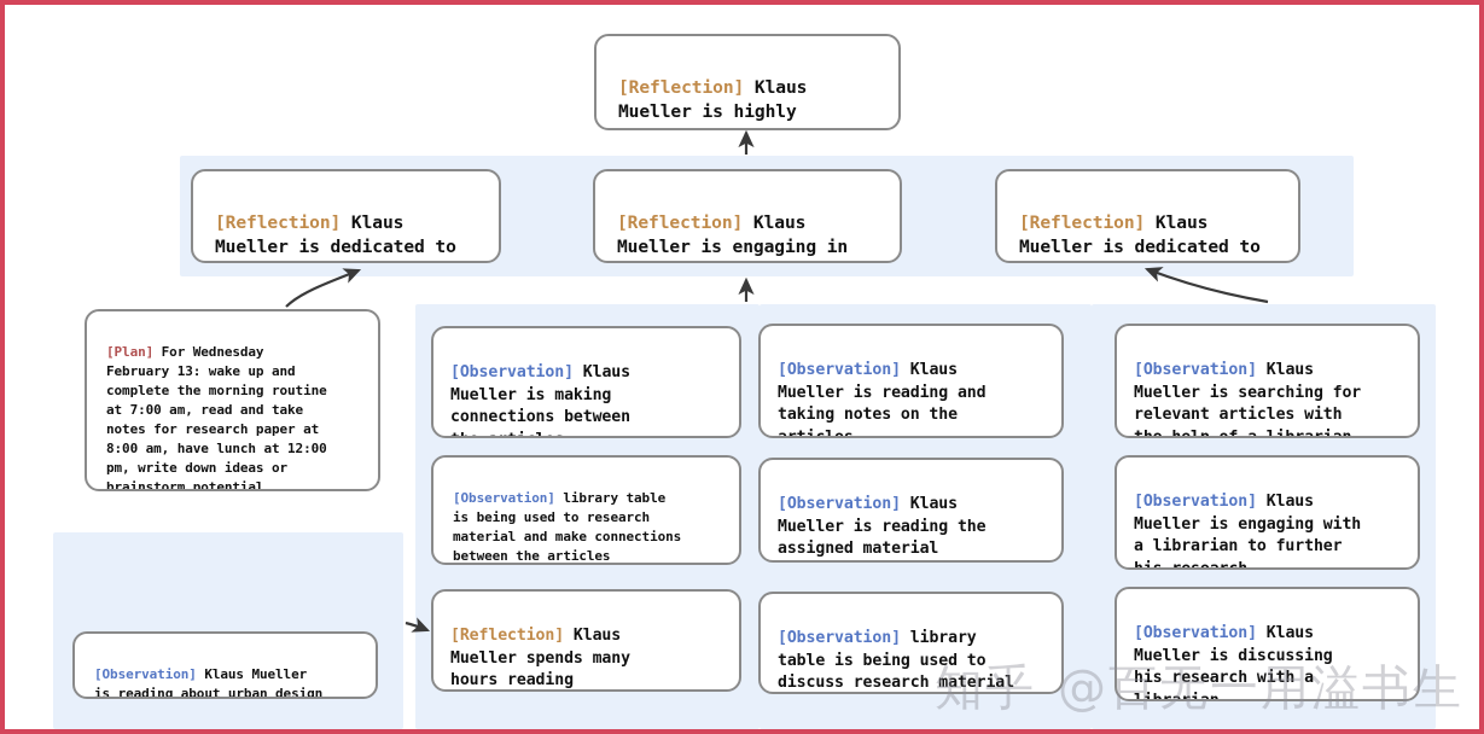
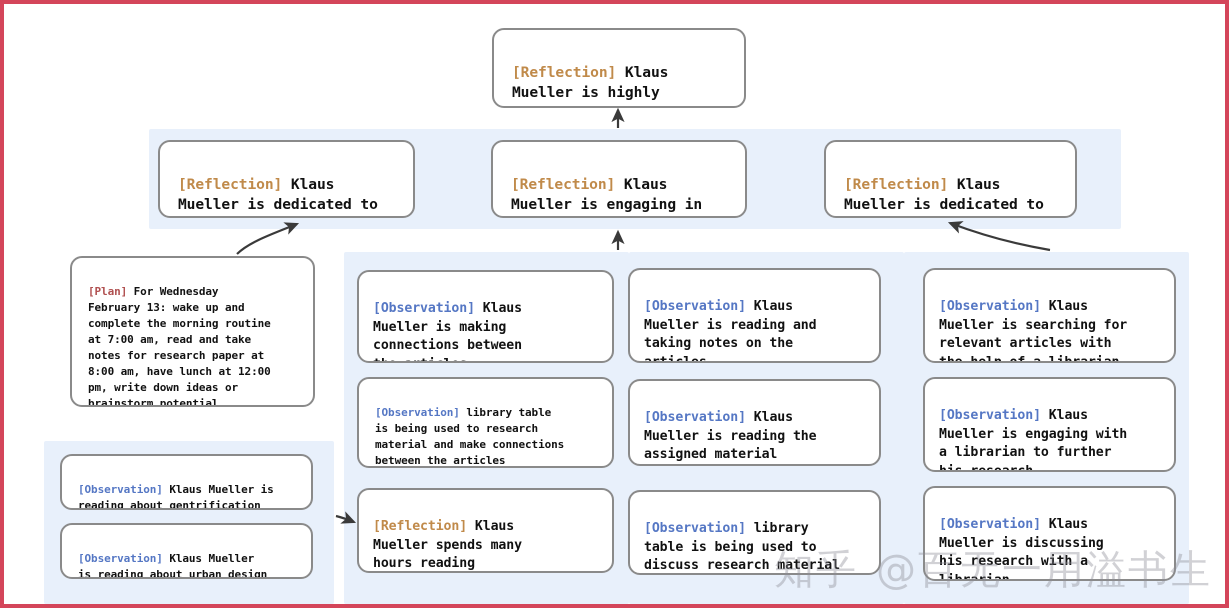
  [Reflection] Klaus
  Mueller is highly
  [Reflection] Klaus
  Mueller is dedicated to
  [Reflection] Klaus
  Mueller is engaging in
  [Reflection] Klaus
  Mueller is dedicated to
  [Plan] For Wednesday
  February 13: wake up and
  complete the morning routine
  at 7:00 am, read and take
  notes for research paper at
  8:00 am, have lunch at 12:00
  pm, write down ideas or
  brainstorm potential
+ [Observation] Klaus Mueller is
+ reading about gentrification
  [Observation] Klaus Mueller
  is reading about urban design
  [Observation] Klaus
  Mueller is making
  connections between
  [Observation] library table
  is being used to research
  material and make connections
  between the articles
  [Reflection] Klaus
  Mueller spends many
  hours reading
  [Observation] Klaus
  Mueller is reading and
  taking notes on the
  [Observation] Klaus
  Mueller is reading the
  assigned material
  [Observation] library
  table is being used to
  discuss research material
  [Observation] Klaus
  Mueller is searching for
  relevant articles with
  [Observation] Klaus
  Mueller is engaging with
  a librarian to further
  [Observation] Klaus
  Mueller is discussing
  his research with a
  知乎 @百无一用溢书生
